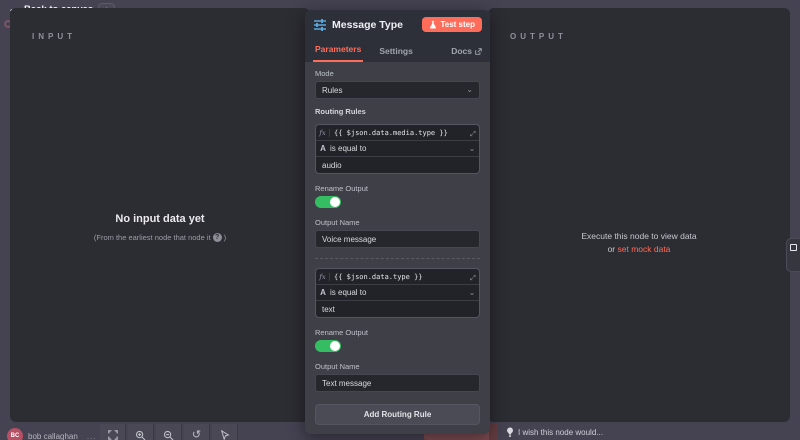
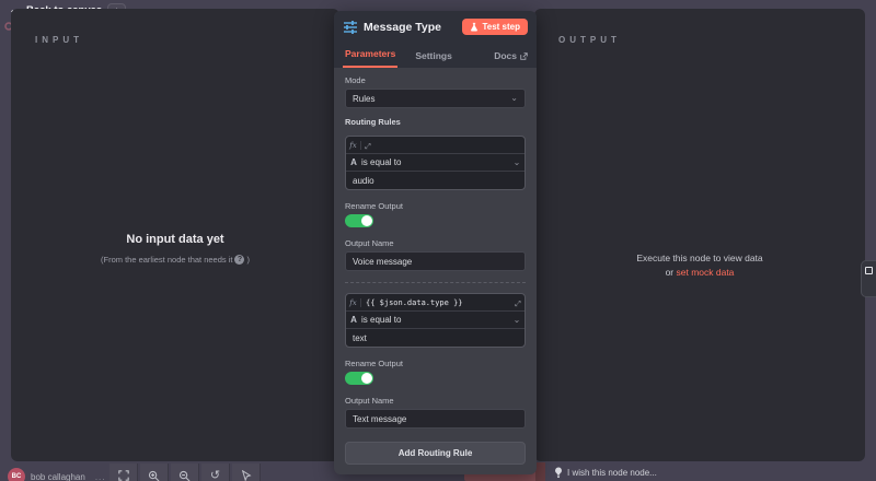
  INPUT
  No input data yet
- (From the earliest node that node it
+ (From the earliest node that needs it
  )
  OUTPUT
  Execute this node to view data
  or set mock data
  Message Type
  Test step
  Parameters
  Settings
  Docs
  Mode
  Rules
  ⌄
  Routing Rules
  fx
- {{ $json.data.media.type }}
  A
  is equal to
  ⌄
  audio
  Rename Output
  Output Name
  Voice message
  fx
  {{ $json.data.type }}
  A
  is equal to
  ⌄
  text
  Rename Output
  Output Name
  Text message
  Add Routing Rule
  bob callaghan
  ...
  ↺
- I wish this node would...
+ I wish this node node...
